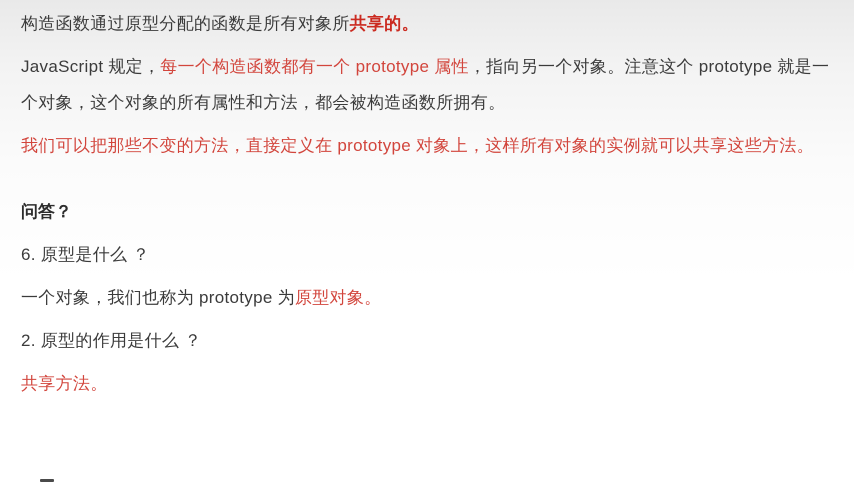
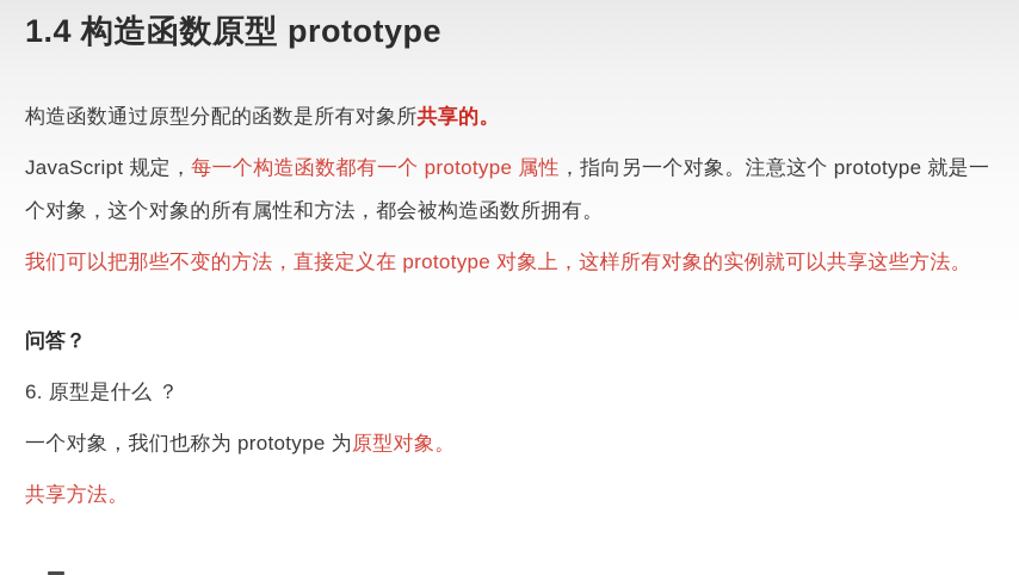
+ 1.4 构造函数原型 prototype
  构造函数通过原型分配的函数是所有对象所共享的。
  JavaScript 规定，每一个构造函数都有一个 prototype 属性，指向另一个对象。注意这个 prototype 就是一个对象，这个对象的所有属性和方法，都会被构造函数所拥有。
  我们可以把那些不变的方法，直接定义在 prototype 对象上，这样所有对象的实例就可以共享这些方法。
  问答？
  6. 原型是什么 ？
  一个对象，我们也称为 prototype 为原型对象。
- 2. 原型的作用是什么 ？
  共享方法。
